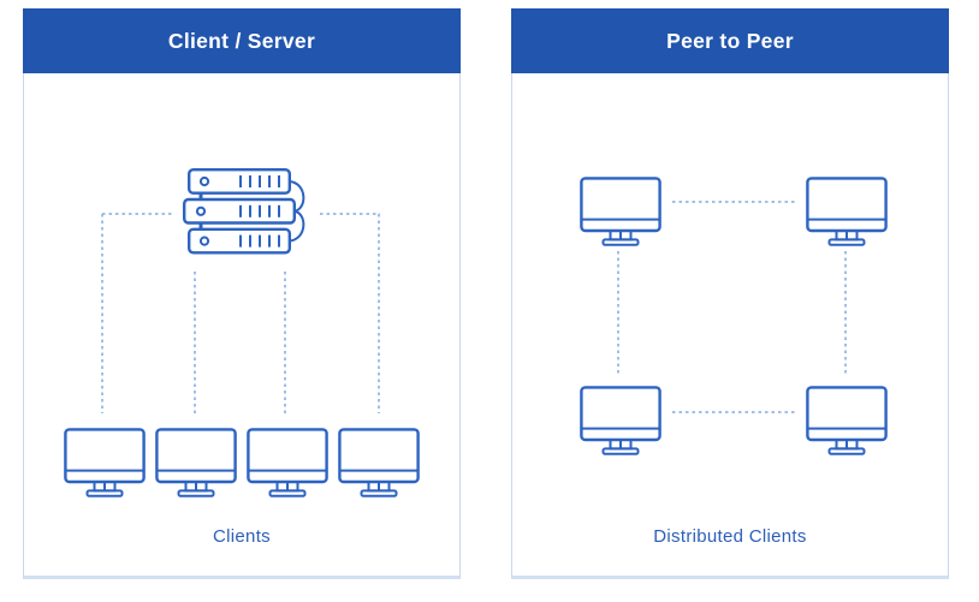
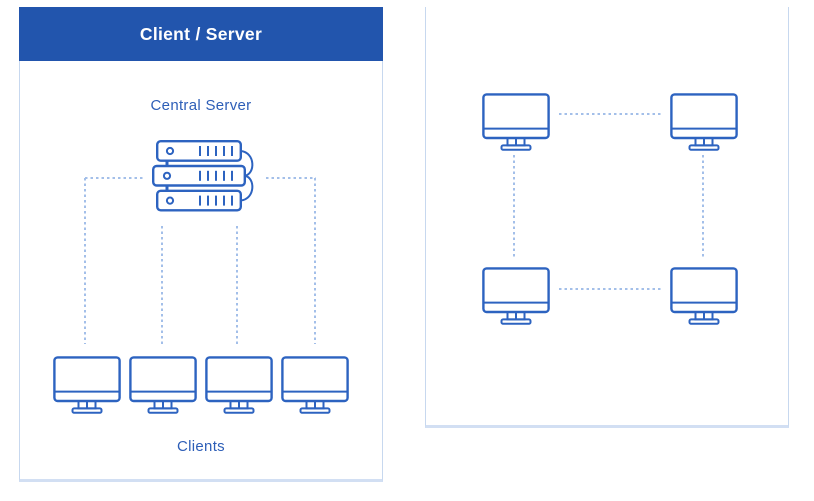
  Client / Server
+ Central Server
  Clients
- Peer to Peer
- Distributed Clients
